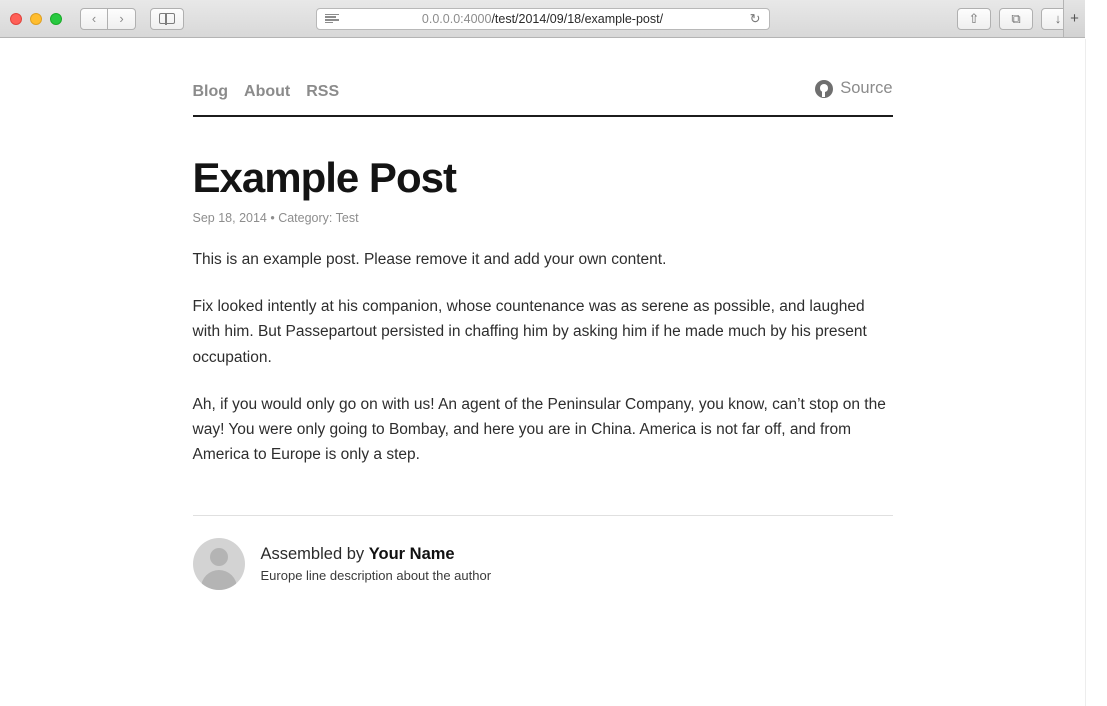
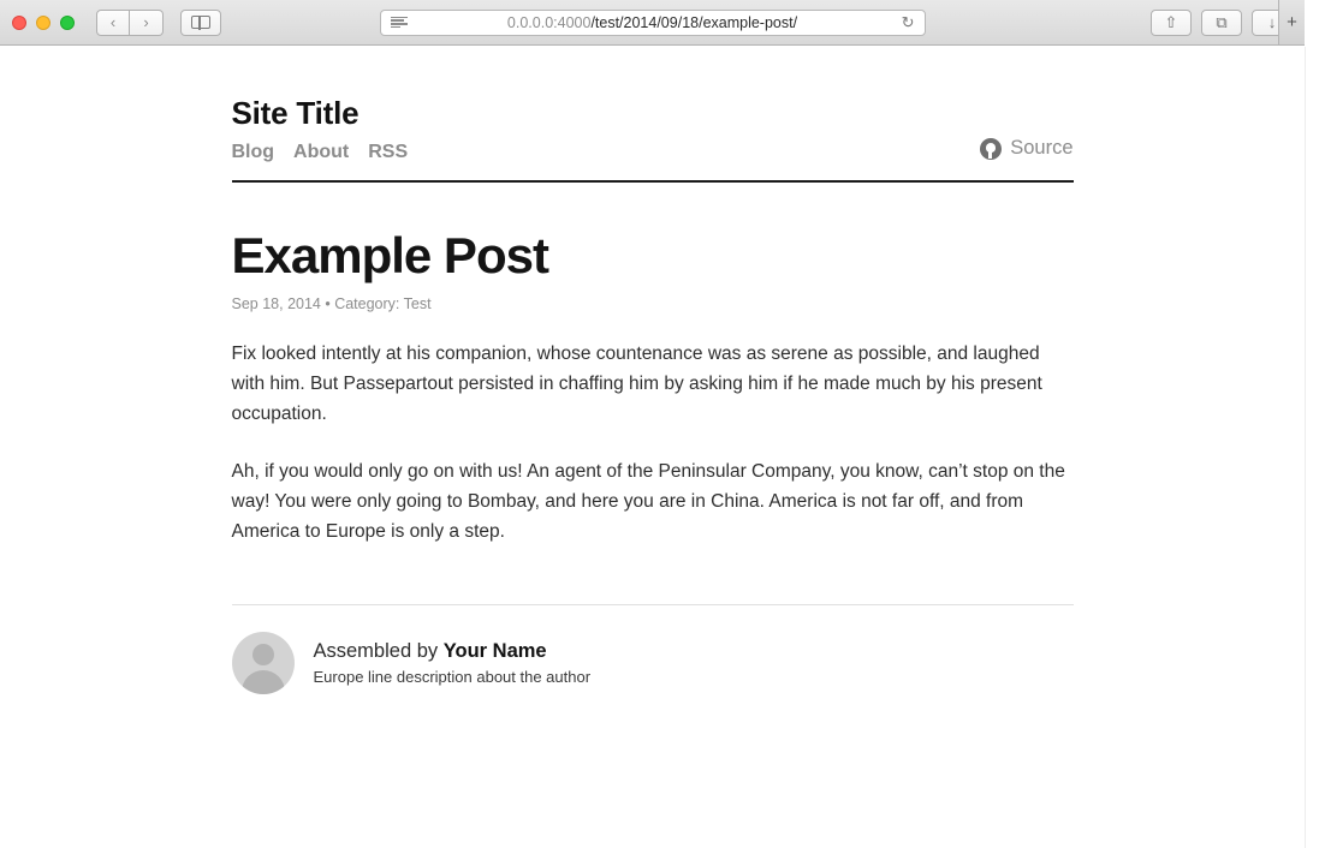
  ‹
  ›
  0.0.0.0:4000
  /test/2014/09/18/example-post/
  ↻
  ⇧
  ⧉
  ↓
  +
+ Site Title
  Blog
  About
  RSS
  Source
  Example Post
  Sep 18, 2014 • Category: Test
- This is an example post. Please remove it and add your own content.
  Fix looked intently at his companion, whose countenance was as serene as possible, and laughed with him. But Passepartout persisted in chaffing him by asking him if he made much by his present occupation.
  Ah, if you would only go on with us! An agent of the Peninsular Company, you know, can’t stop on the way! You were only going to Bombay, and here you are in China. America is not far off, and from America to Europe is only a step.
  Assembled by Your Name
  Europe line description about the author
